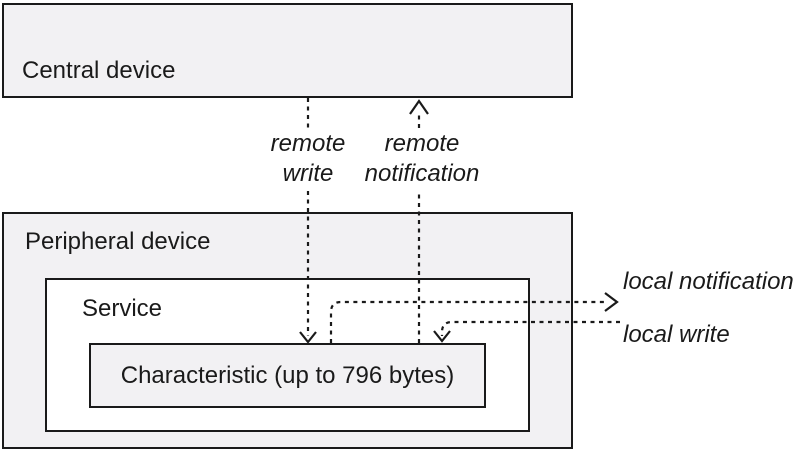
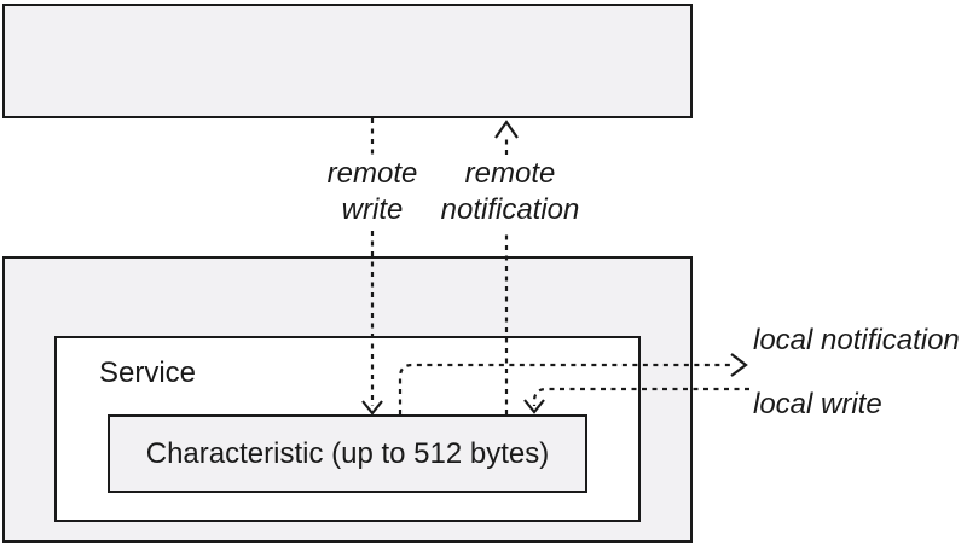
- Central device
- Peripheral device
  Service
- Characteristic (up to 796 bytes)
+ Characteristic (up to 512 bytes)
  remote
  write
  remote
  notification
  local notification
  local write
